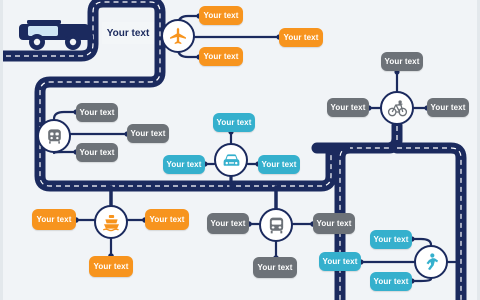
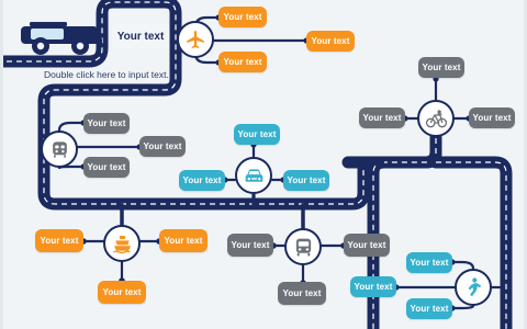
  Your text
+ Double click here to input text.
  Your text
  Your text
  Your text
  Your text
  Your text
  Your text
  Your text
  Your text
  Your text
  Your text
  Your text
  Your text
  Your text
  Your text
  Your text
  Your text
  Your text
  Your text
  Your text
  Your text
  Your text
